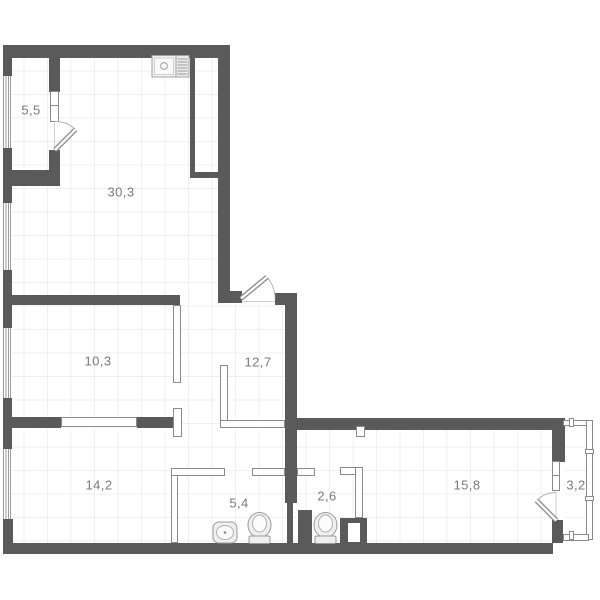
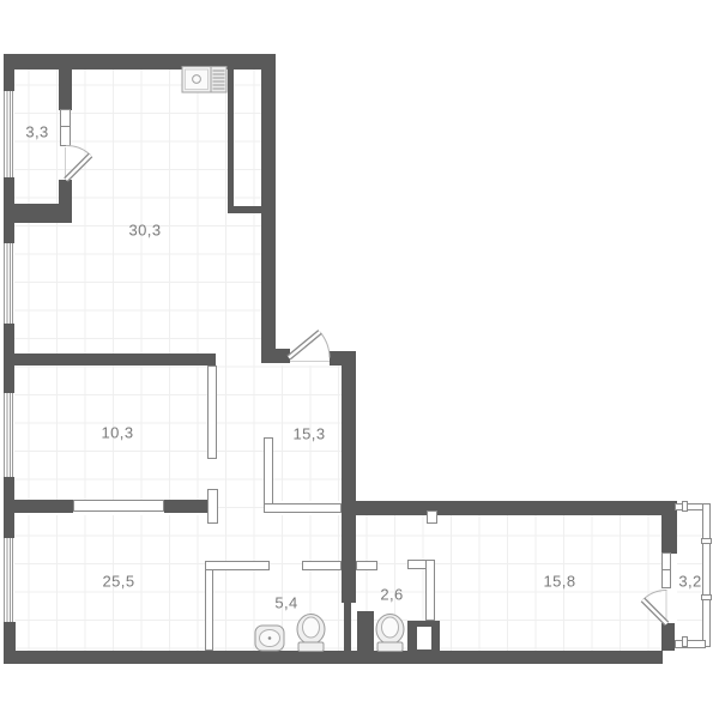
- 5,5
+ 3,3
  30,3
  10,3
- 12,7
+ 15,3
- 14,2
+ 25,5
  5,4
  2,6
  15,8
  3,2
